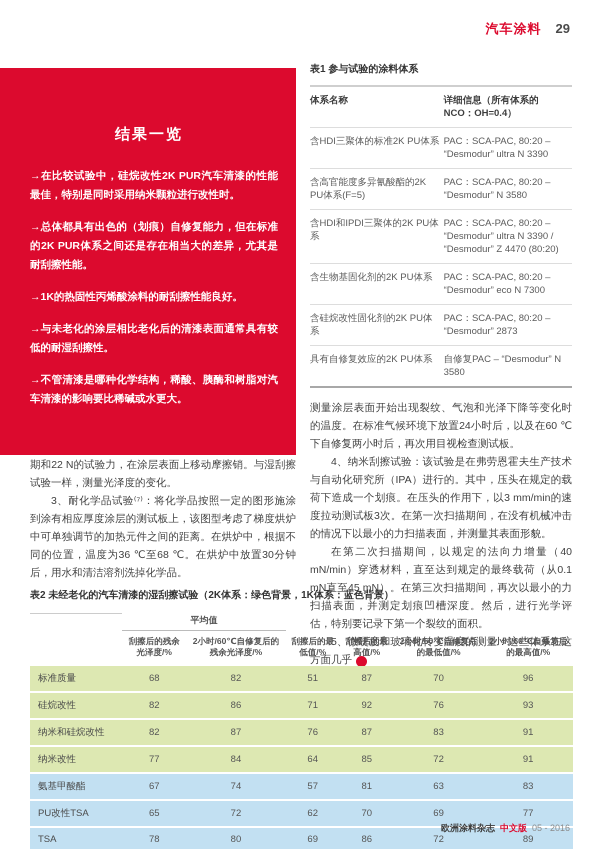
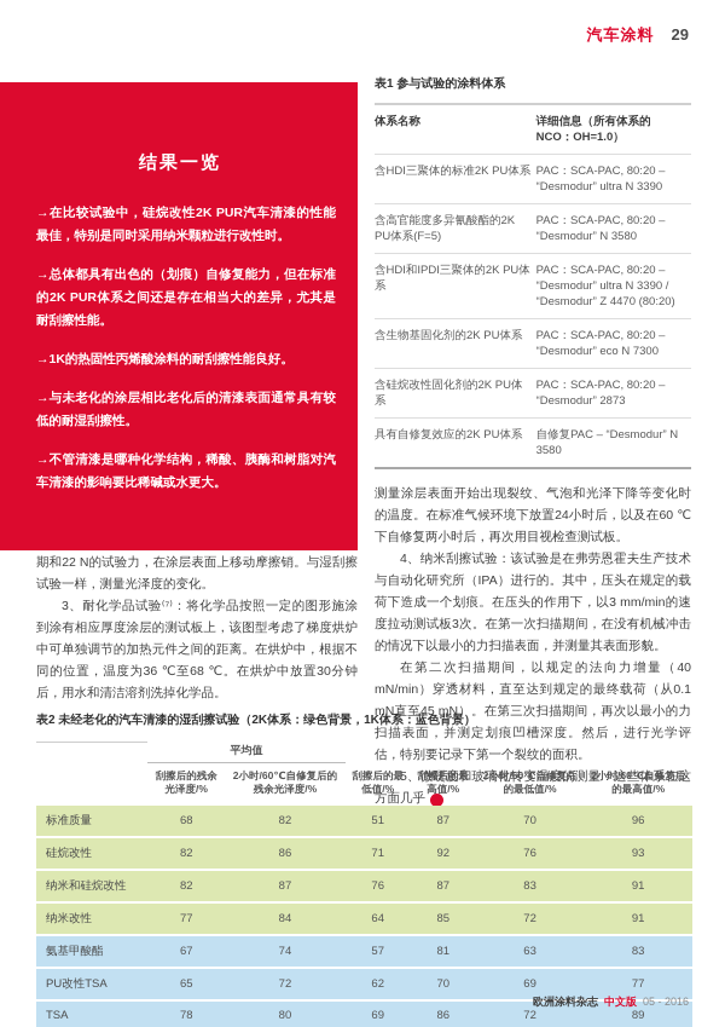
  汽车涂料
  29
  结果一览
  →在比较试验中，硅烷改性2K PUR汽车清漆的性能最佳，特别是同时采用纳米颗粒进行改性时。
  →总体都具有出色的（划痕）自修复能力，但在标准的2K PUR体系之间还是存在相当大的差异，尤其是耐刮擦性能。
  →1K的热固性丙烯酸涂料的耐刮擦性能良好。
  →与未老化的涂层相比老化后的清漆表面通常具有较低的耐湿刮擦性。
  →不管清漆是哪种化学结构，稀酸、胰酶和树脂对汽车清漆的影响要比稀碱或水更大。
  表1 参与试验的涂料体系
- 体系名称	详细信息（所有体系的NCO：OH=0.4）
+ 体系名称	详细信息（所有体系的NCO：OH=1.0）
  含HDI三聚体的标准2K PU体系	PAC：SCA-PAC, 80:20 – “Desmodur” ultra N 3390
  含高官能度多异氰酸酯的2K PU体系(F=5)	PAC：SCA-PAC, 80:20 – “Desmodur” N 3580
  含HDI和IPDI三聚体的2K PU体系	PAC：SCA-PAC, 80:20 – “Desmodur” ultra N 3390 / “Desmodur” Z 4470 (80:20)
  含生物基固化剂的2K PU体系	PAC：SCA-PAC, 80:20 – “Desmodur” eco N 7300
  含硅烷改性固化剂的2K PU体系	PAC：SCA-PAC, 80:20 – “Desmodur” 2873
  具有自修复效应的2K PU体系	自修复PAC – “Desmodur” N 3580
  测量涂层表面开始出现裂纹、气泡和光泽下降等变化时的温度。在标准气候环境下放置24小时后，以及在60 ℃下自修复两小时后，再次用目视检查测试板。
  4、纳米刮擦试验：该试验是在弗劳恩霍夫生产技术与自动化研究所（IPA）进行的。其中，压头在规定的载荷下造成一个划痕。在压头的作用下，以3 mm/min的速度拉动测试板3次。在第一次扫描期间，在没有机械冲击的情况下以最小的力扫描表面，并测量其表面形貌。
  在第二次扫描期间，以规定的法向力增量（40 mN/min）穿透材料，直至达到规定的最终载荷（从0.1 mN直至45 mN）。在第三次扫描期间，再次以最小的力扫描表面，并测定划痕凹槽深度。然后，进行光学评估，特别要记录下第一个裂纹的面积。
  5、微硬度和玻璃化转变温度的测量：这些体系在这方面几乎 ❯
  期和22 N的试验力，在涂层表面上移动摩擦销。与湿刮擦试验一样，测量光泽度的变化。
  3、耐化学品试验⁽⁷⁾：将化学品按照一定的图形施涂到涂有相应厚度涂层的测试板上，该图型考虑了梯度烘炉中可单独调节的加热元件之间的距离。在烘炉中，根据不同的位置，温度为36 ℃至68 ℃。在烘炉中放置30分钟后，用水和清洁溶剂洗掉化学品。
  表2 未经老化的汽车清漆的湿刮擦试验（2K体系：绿色背景，1K体系：蓝色背景）
  	平均值
  	刮擦后的残余光泽度/%	2小时/60℃自修复后的残余光泽度/%	刮擦后的最低值/%	刮擦后的最高值/%	2小时/60℃自修复后的最低值/%	2小时/60℃自修复后的最高值/%
  标准质量	68	82	51	87	70	96
  硅烷改性	82	86	71	92	76	93
  纳米和硅烷改性	82	87	76	87	83	91
  纳米改性	77	84	64	85	72	91
  氨基甲酸酯	67	74	57	81	63	83
  PU改性TSA	65	72	62	70	69	77
  TSA	78	80	69	86	72	89
  欧洲涂料杂志
  中文版
  05 - 2016
